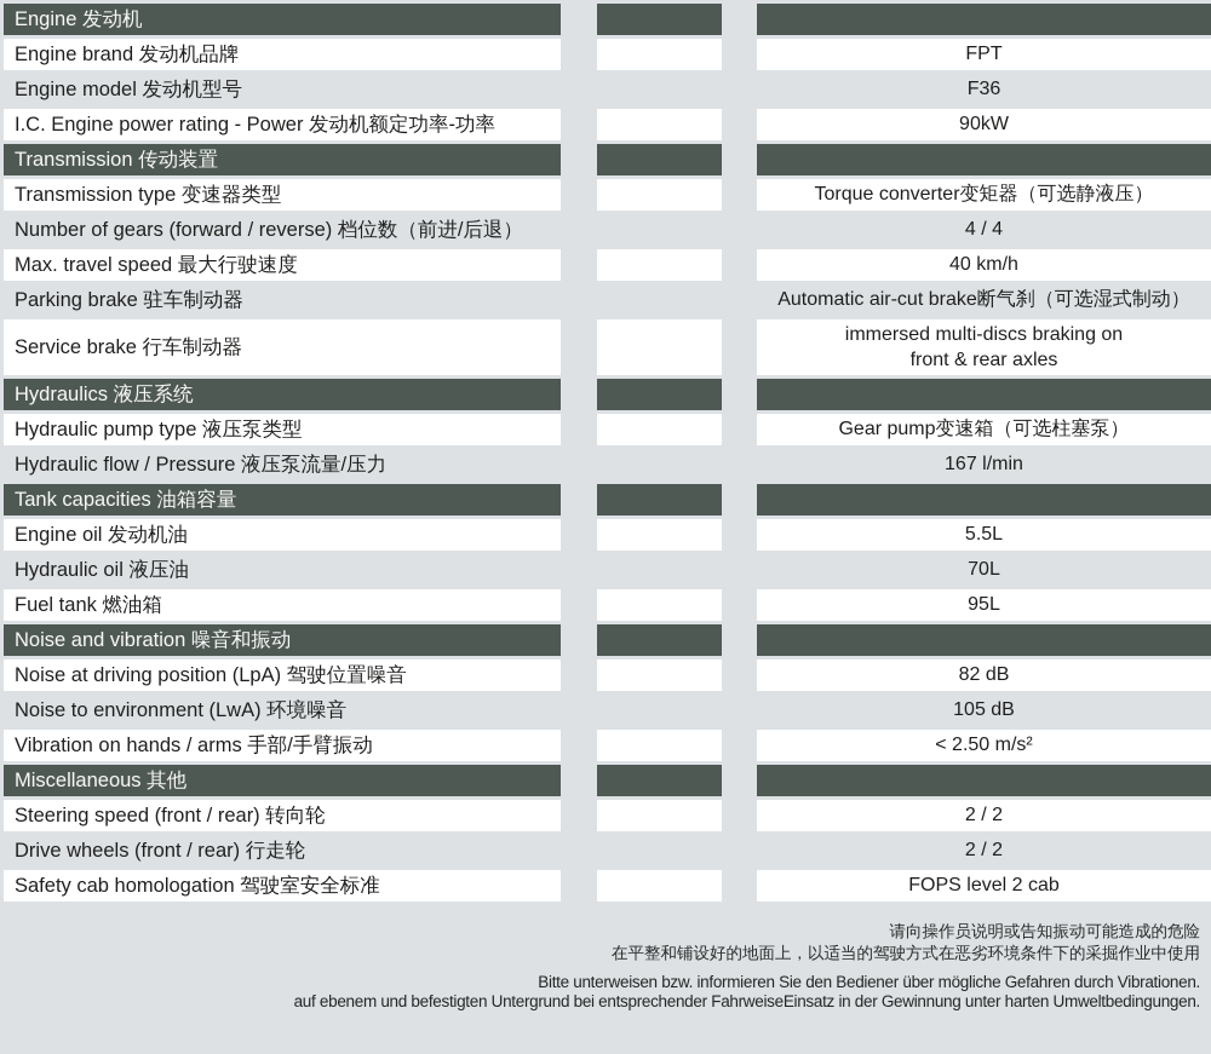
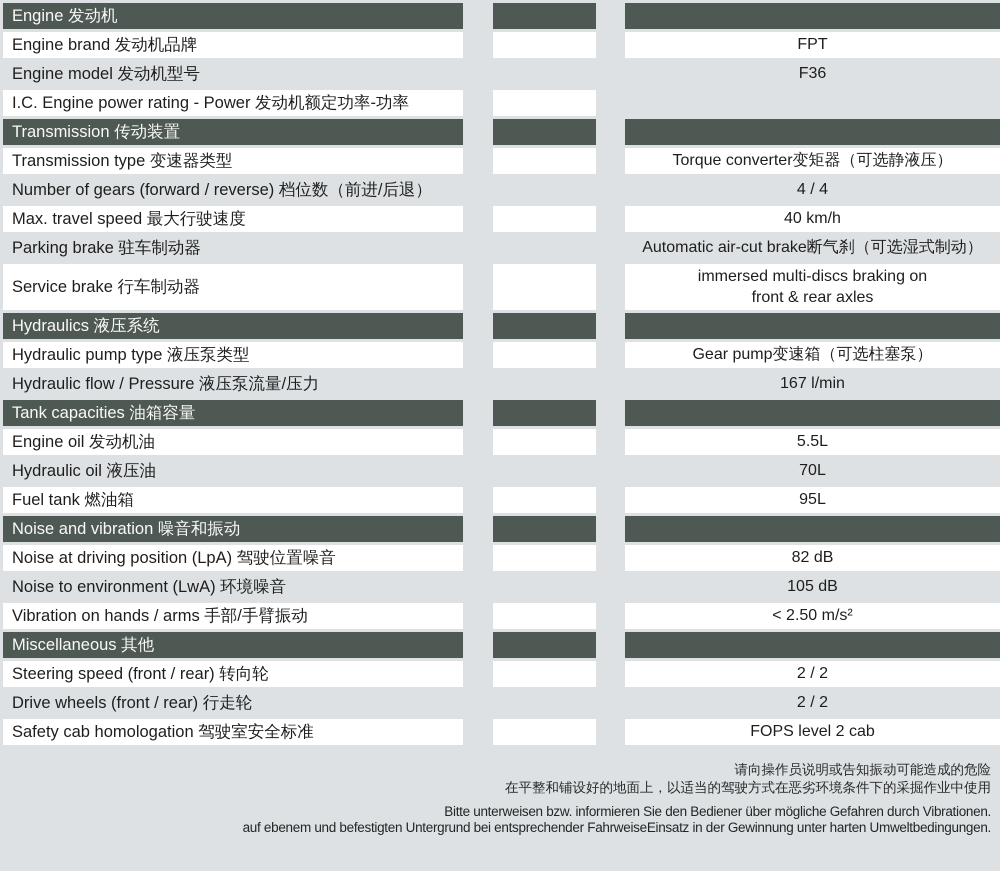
  Engine 发动机
  Engine brand 发动机品牌
  FPT
  Engine model 发动机型号
  F36
  I.C. Engine power rating - Power 发动机额定功率-功率
- 90kW
  Transmission 传动装置
  Transmission type 变速器类型
  Torque converter变矩器（可选静液压）
  Number of gears (forward / reverse) 档位数（前进/后退）
  4 / 4
  Max. travel speed 最大行驶速度
  40 km/h
  Parking brake 驻车制动器
  Automatic air-cut brake断气刹（可选湿式制动）
  Service brake 行车制动器
  immersed multi-discs braking on
  front & rear axles
  Hydraulics 液压系统
  Hydraulic pump type 液压泵类型
  Gear pump变速箱（可选柱塞泵）
  Hydraulic flow / Pressure 液压泵流量/压力
  167 l/min
  Tank capacities 油箱容量
  Engine oil 发动机油
  5.5L
  Hydraulic oil 液压油
  70L
  Fuel tank 燃油箱
  95L
  Noise and vibration 噪音和振动
  Noise at driving position (LpA) 驾驶位置噪音
  82 dB
  Noise to environment (LwA) 环境噪音
  105 dB
  Vibration on hands / arms 手部/手臂振动
  < 2.50 m/s²
  Miscellaneous 其他
  Steering speed (front / rear) 转向轮
  2 / 2
  Drive wheels (front / rear) 行走轮
  2 / 2
  Safety cab homologation 驾驶室安全标准
  FOPS level 2 cab
  请向操作员说明或告知振动可能造成的危险
  在平整和铺设好的地面上，以适当的驾驶方式在恶劣环境条件下的采掘作业中使用
  Bitte unterweisen bzw. informieren Sie den Bediener über mögliche Gefahren durch Vibrationen.
  auf ebenem und befestigten Untergrund bei entsprechender FahrweiseEinsatz in der Gewinnung unter harten Umweltbedingungen.
